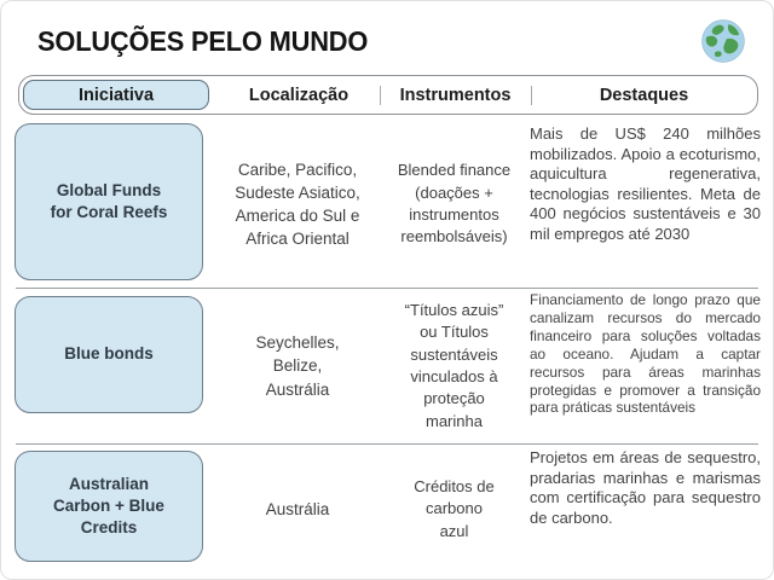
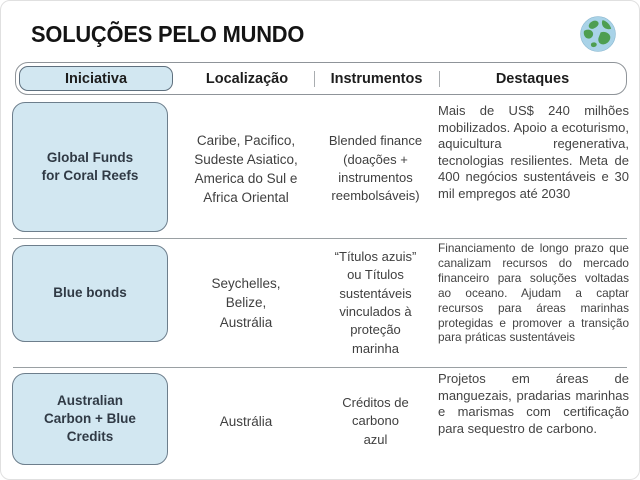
  SOLUÇÕES PELO MUNDO
  Iniciativa
  Localização
  Instrumentos
  Destaques
  Global Funds
  for Coral Reefs
  Caribe, Pacifico,
  Sudeste Asiatico,
  America do Sul e
  Africa Oriental
  Blended finance
  (doações +
  instrumentos
  reembolsáveis)
  Mais de US$ 240 milhões mobilizados. Apoio a ecoturismo, aquicultura regenerativa, tecnologias resilientes. Meta de 400 negócios sustentáveis e 30 mil empregos até 2030
  Blue bonds
  Seychelles,
  Belize,
  Austrália
  “Títulos azuis”
  ou Títulos
  sustentáveis
  vinculados à
  proteção
  marinha
  Financiamento de longo prazo que canalizam recursos do mercado financeiro para soluções voltadas ao oceano. Ajudam a captar recursos para áreas marinhas protegidas e promover a transição para práticas sustentáveis
  Australian
  Carbon + Blue
  Credits
  Austrália
  Créditos de
  carbono
  azul
- Projetos em áreas de sequestro, pradarias marinhas e marismas com certificação para sequestro de carbono.
+ Projetos em áreas de manguezais, pradarias marinhas e marismas com certificação para sequestro de carbono.
